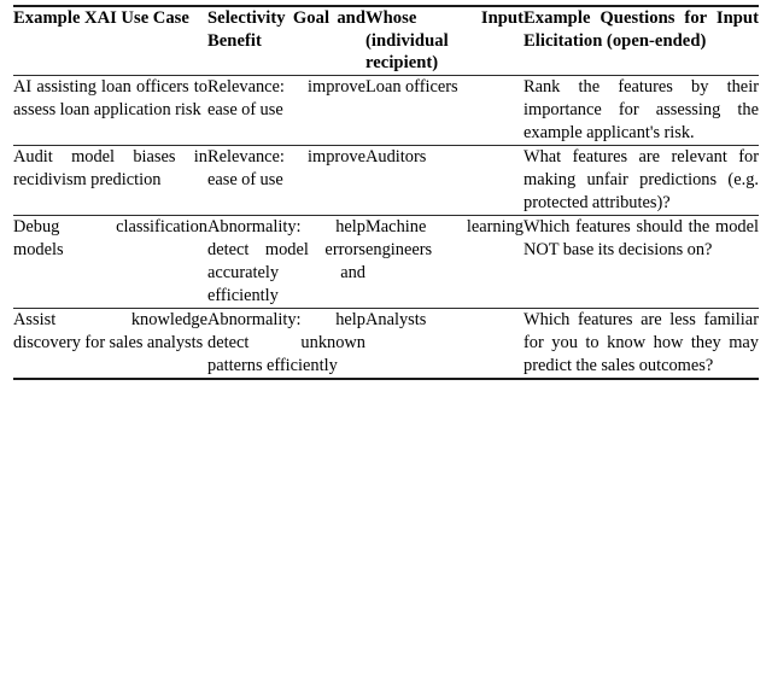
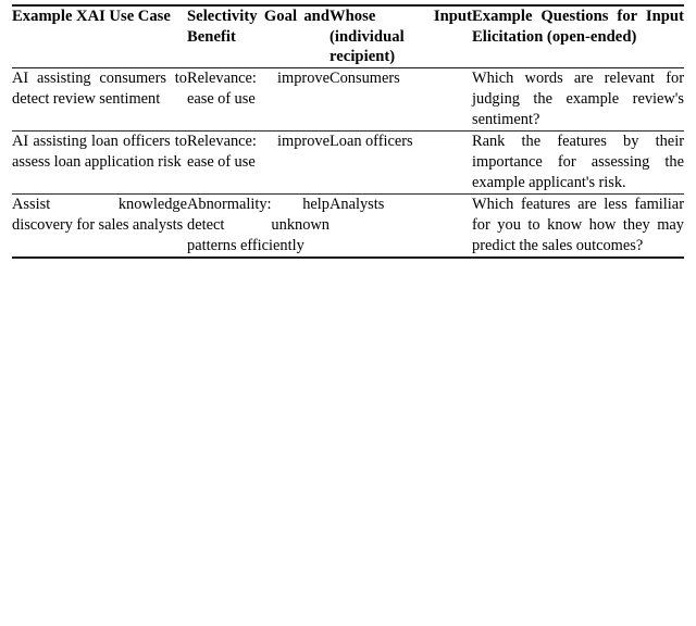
  Example XAI Use Case	Selectivity Goal and Benefit	Whose Input (individual recipient)	Example Questions for Input Elicitation (open-ended)
+ AI assisting consumers to detect review sentiment	Relevance: improve ease of use	Consumers	Which words are relevant for judging the example review's sentiment?
  AI assisting loan officers to assess loan application risk	Relevance: improve ease of use	Loan officers	Rank the features by their importance for assessing the example applicant's risk.
- Audit model biases in recidivism prediction	Relevance: improve ease of use	Auditors	What features are relevant for making unfair predictions (e.g. protected attributes)?
- Debug classification models	Abnormality: help detect model errors accurately and efficiently	Machine learning engineers	Which features should the model NOT base its decisions on?
  Assist knowledge discovery for sales analysts	Abnormality: help detect unknown patterns efficiently	Analysts	Which features are less familiar for you to know how they may predict the sales outcomes?
